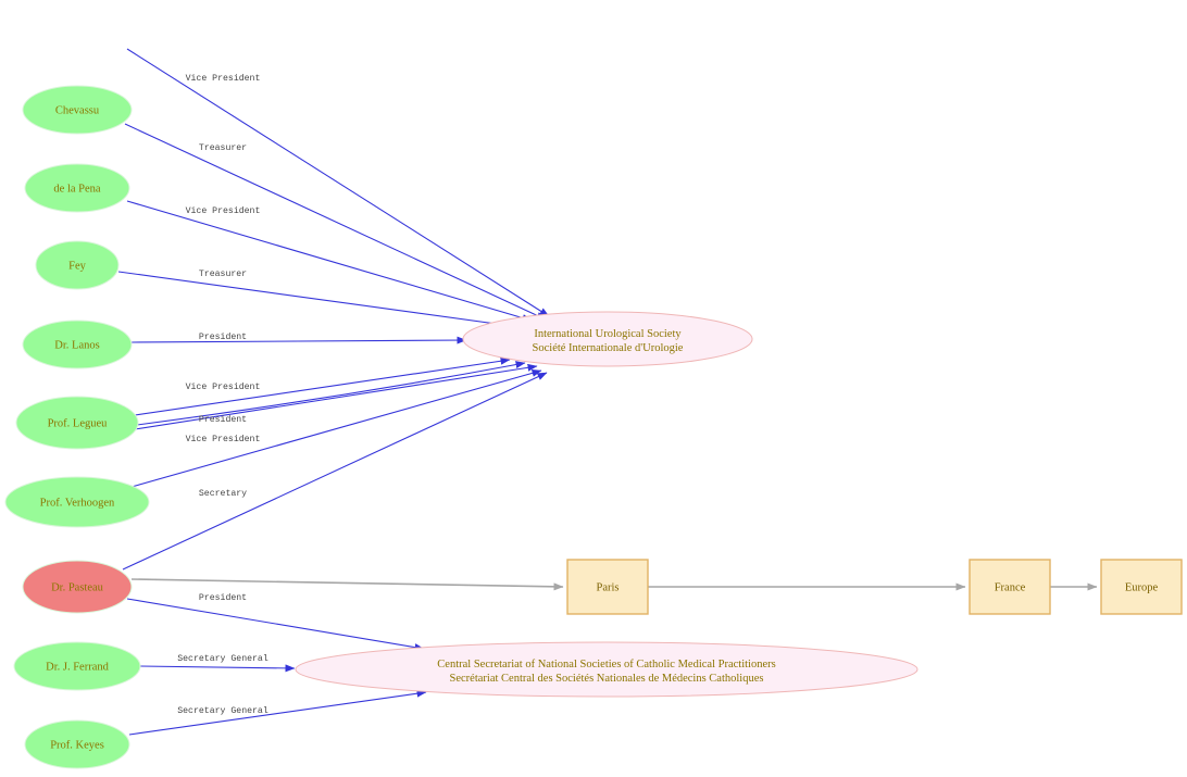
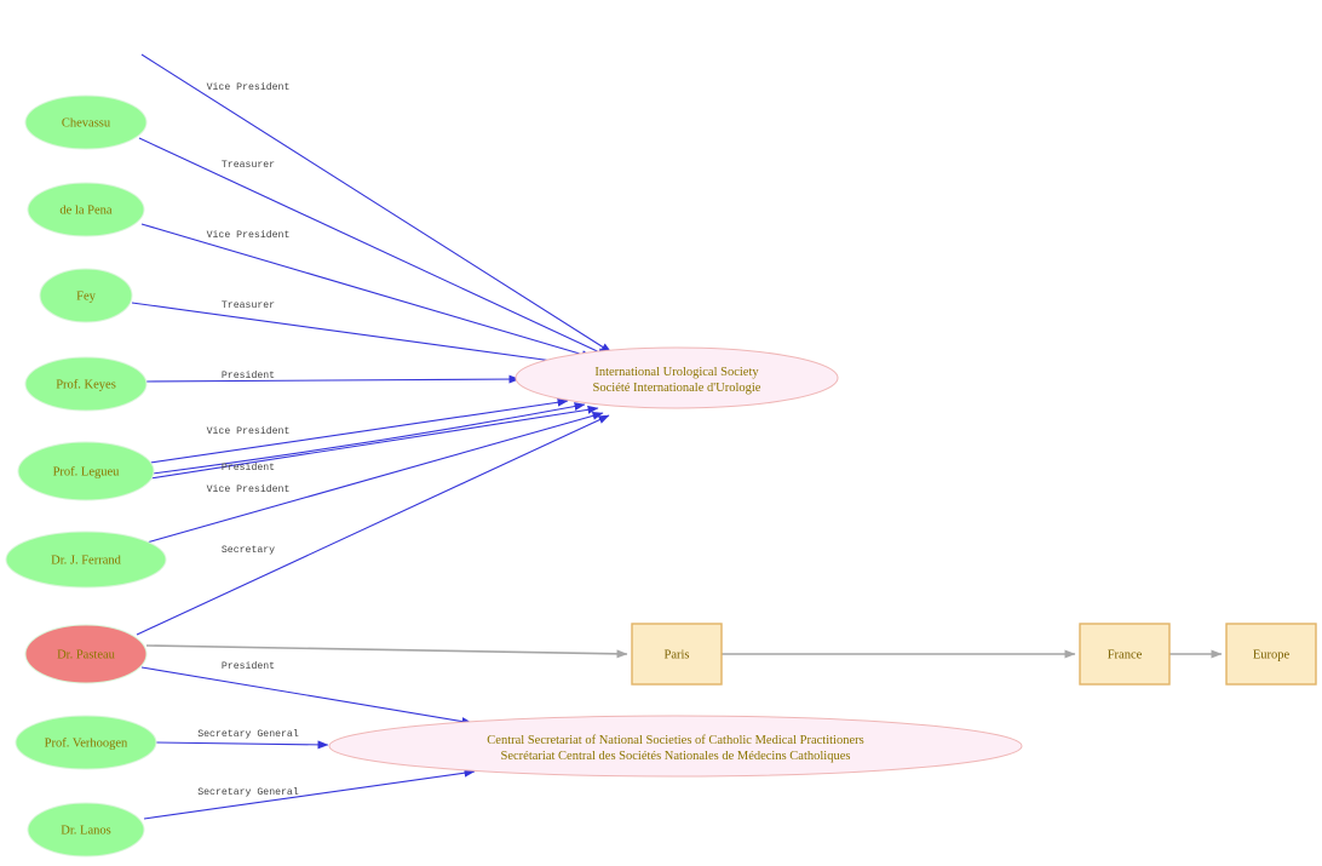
  Paris
  France
  Europe
  International Urological Society
  Société Internationale d'Urologie
  Central Secretariat of National Societies of Catholic Medical Practitioners
  Secrétariat Central des Sociétés Nationales de Médecins Catholiques
  Chevassu
  de la Pena
  Fey
- Dr. Lanos
+ Prof. Keyes
  Prof. Legueu
- Prof. Verhoogen
+ Dr. J. Ferrand
  Dr. Pasteau
- Dr. J. Ferrand
+ Prof. Verhoogen
- Prof. Keyes
+ Dr. Lanos
  Vice President
  Treasurer
  Vice President
  Treasurer
  President
  Vice President
  President
  Vice President
  Secretary
  President
  Secretary General
  Secretary General
